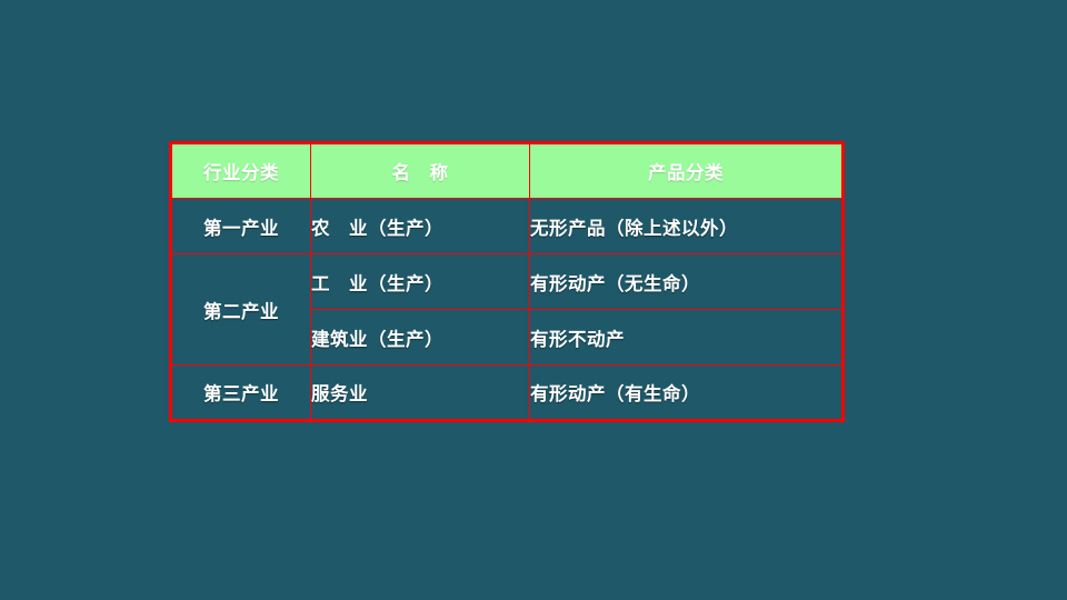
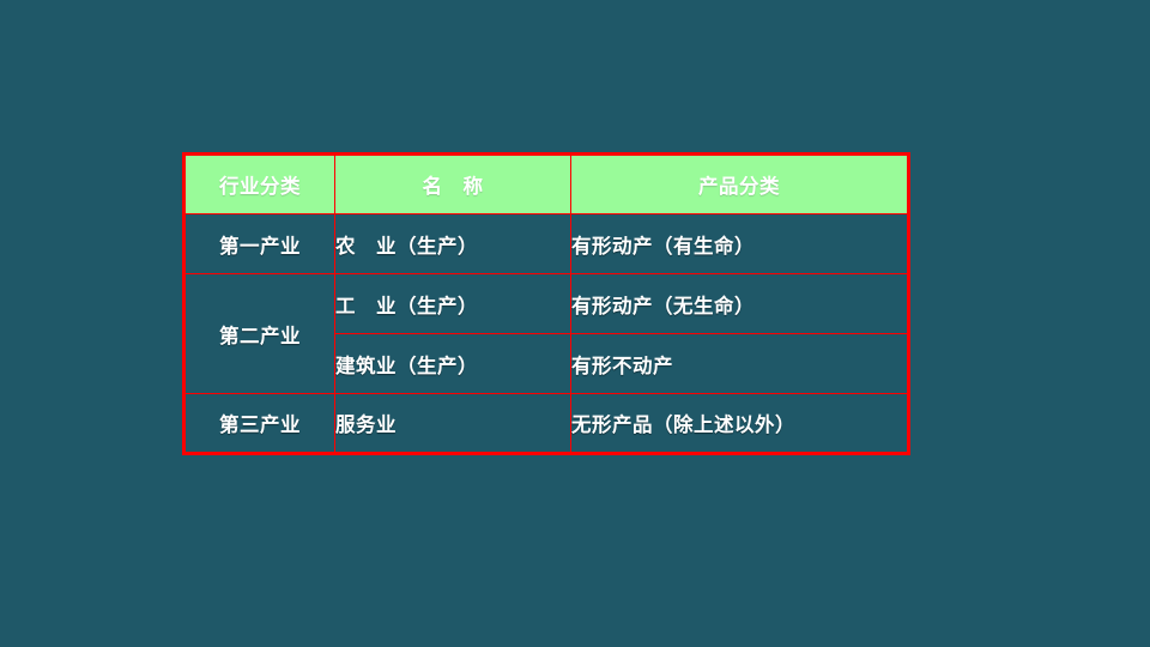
  行业分类	名 称	产品分类
- 第一产业	农 业（生产）	无形产品（除上述以外）
+ 第一产业	农 业（生产）	有形动产（有生命）
  第二产业	工 业（生产）	有形动产（无生命）
  建筑业（生产）	有形不动产
- 第三产业	服务业	有形动产（有生命）
+ 第三产业	服务业	无形产品（除上述以外）
